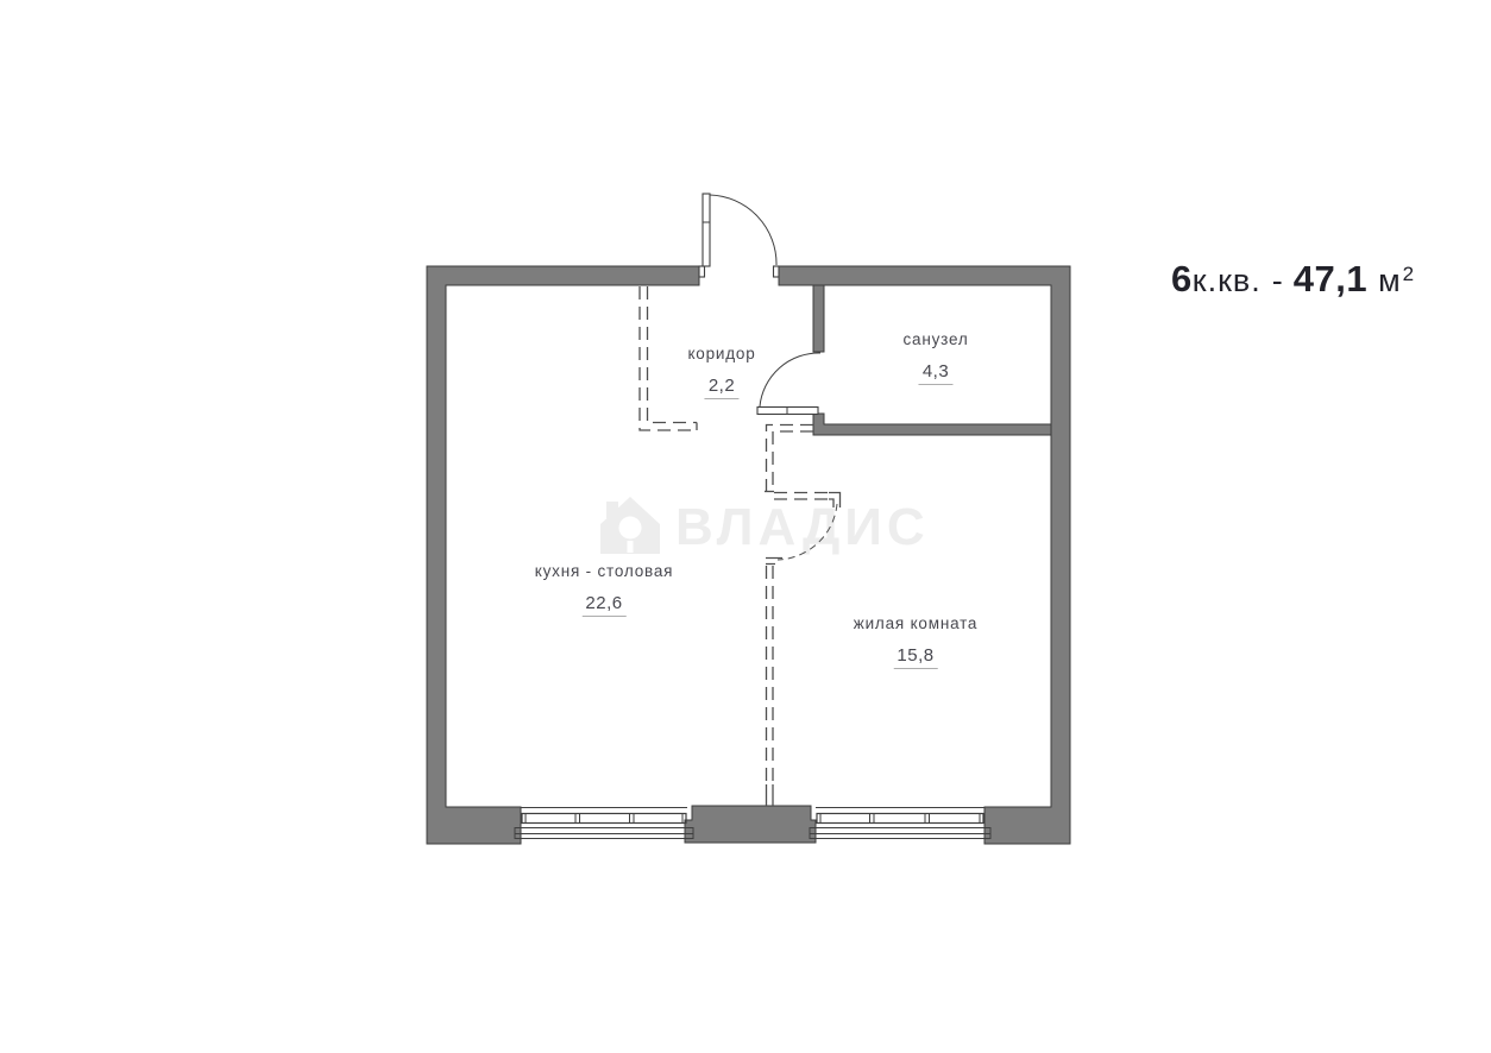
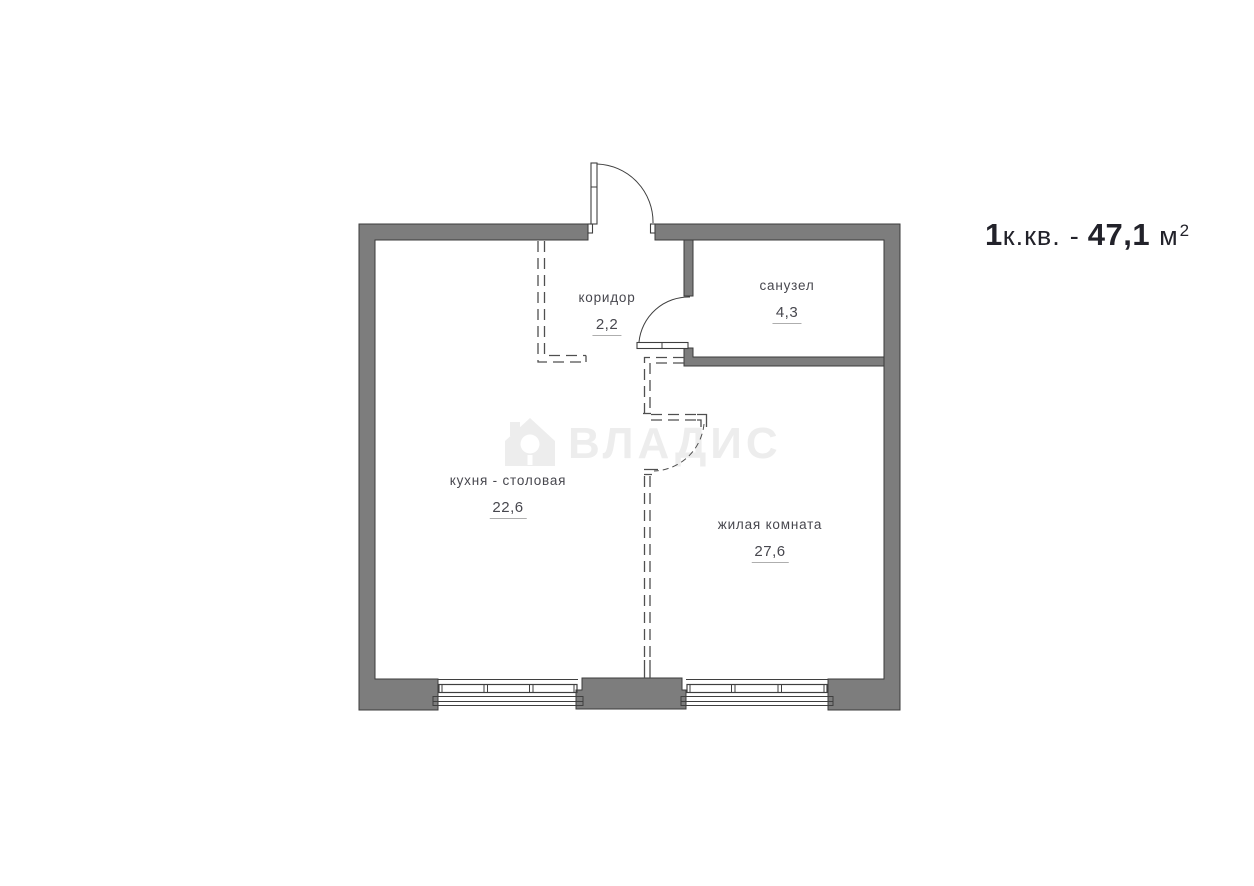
  ВЛАДИС
  коридор
  2,2
  санузел
  4,3
  кухня - столовая
  22,6
  жилая комната
- 15,8
+ 27,6
- 6к.кв. - 47,1 м2
+ 1к.кв. - 47,1 м2
